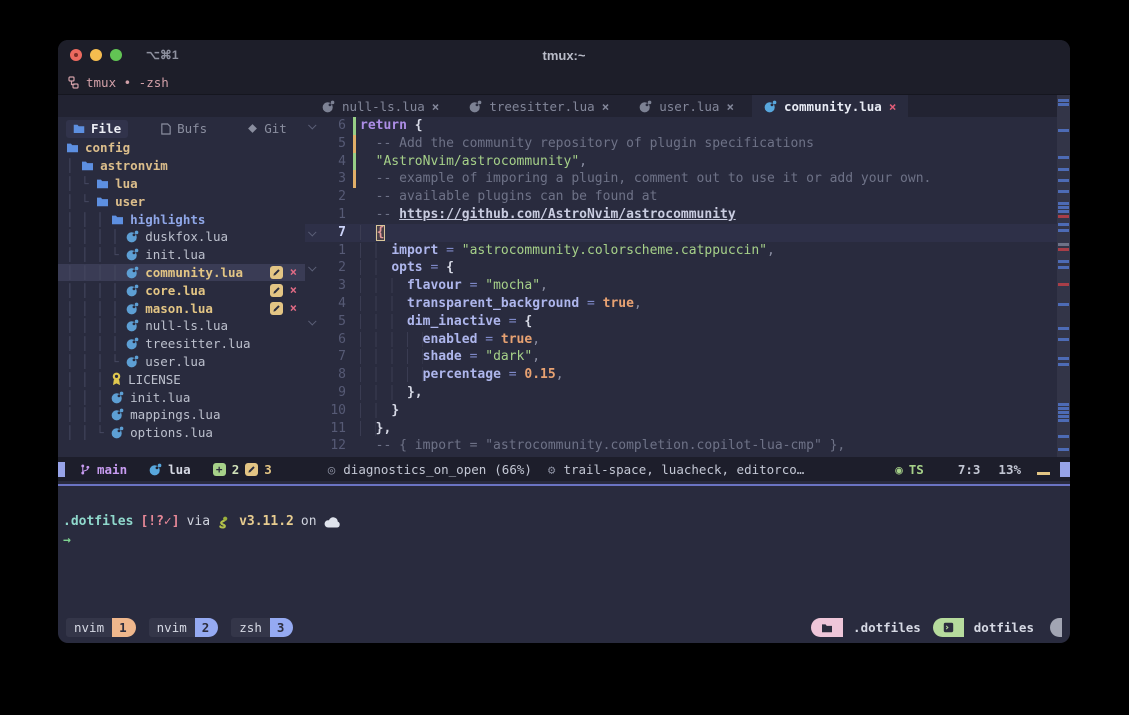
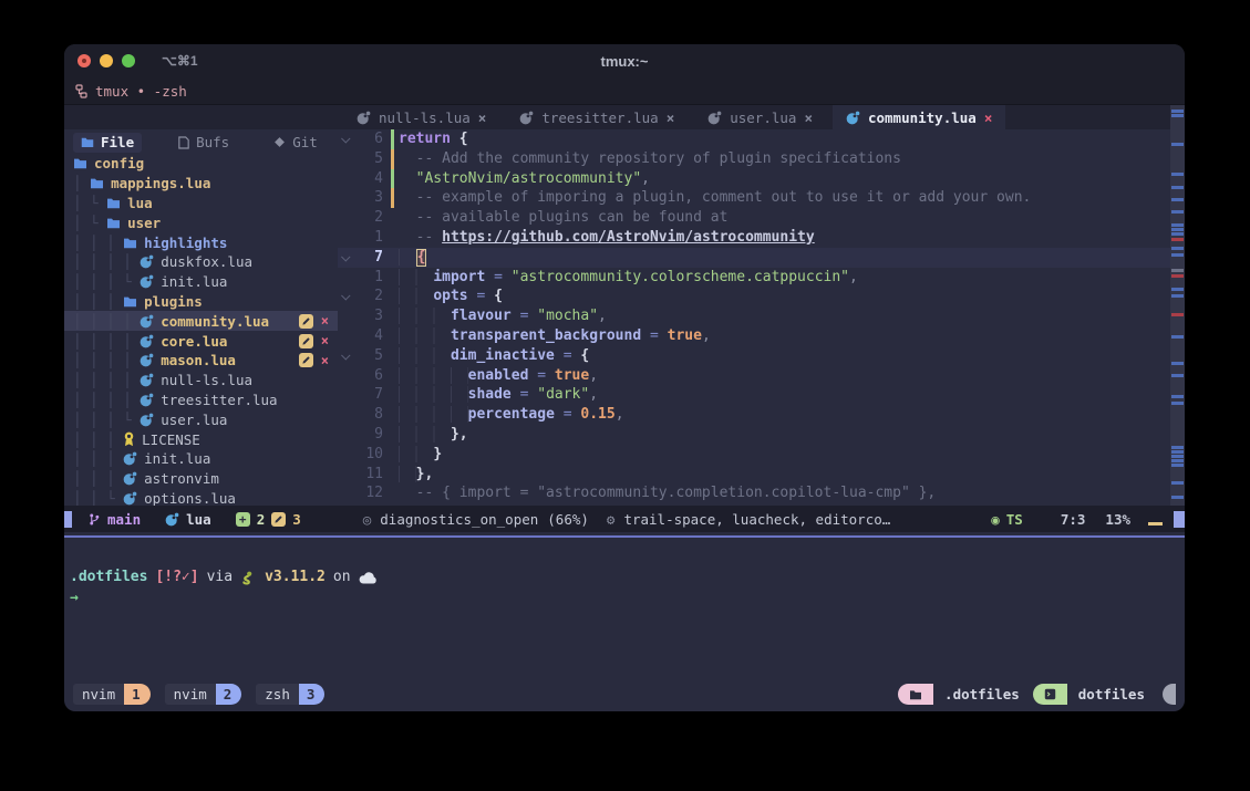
  ⌥⌘1
  tmux:~
  tmux • -zsh
  null-ls.lua
  ×
  treesitter.lua
  ×
  user.lua
  ×
  community.lua
  ×
  File
  Bufs
  Git
  config
- astronvim
+ mappings.lua
  │ └
  lua
  │ └
  user
  highlights
  duskfox.lua
  │ │ │ └
  init.lua
+ plugins
  community.lua
  ×
  core.lua
  ×
  mason.lua
  ×
  null-ls.lua
  treesitter.lua
  │ │ │ └
  user.lua
  LICENSE
  init.lua
- mappings.lua
+ astronvim
  │ │ └
  options.lua
  6
  return {
  5
  -- Add the community repository of plugin specifications
  4
  "AstroNvim/astrocommunity",
  3
  -- example of imporing a plugin, comment out to use it or add your own.
  2
  -- available plugins can be found at
  1
  -- https://github.com/AstroNvim/astrocommunity
  7
  {
  1
  import = "astrocommunity.colorscheme.catppuccin",
  2
  opts = {
  3
  flavour = "mocha",
  4
  transparent_background = true,
  5
  dim_inactive = {
  6
  enabled = true,
  7
  shade = "dark",
  8
  percentage = 0.15,
  9
  },
  10
  }
  11
  },
  12
  -- { import = "astrocommunity.completion.copilot-lua-cmp" },
  main
  lua
  +
  2
  3
  ◎
  diagnostics_on_open
  (66%)
  ⚙
  trail-space, luacheck, editorco…
  ◉
  TS
  7:3
  13%
  .dotfiles
  [!?✓]
  via
  v3.11.2
  on
  →
  nvim
  1
  nvim
  2
  zsh
  3
  .dotfiles
  dotfiles
